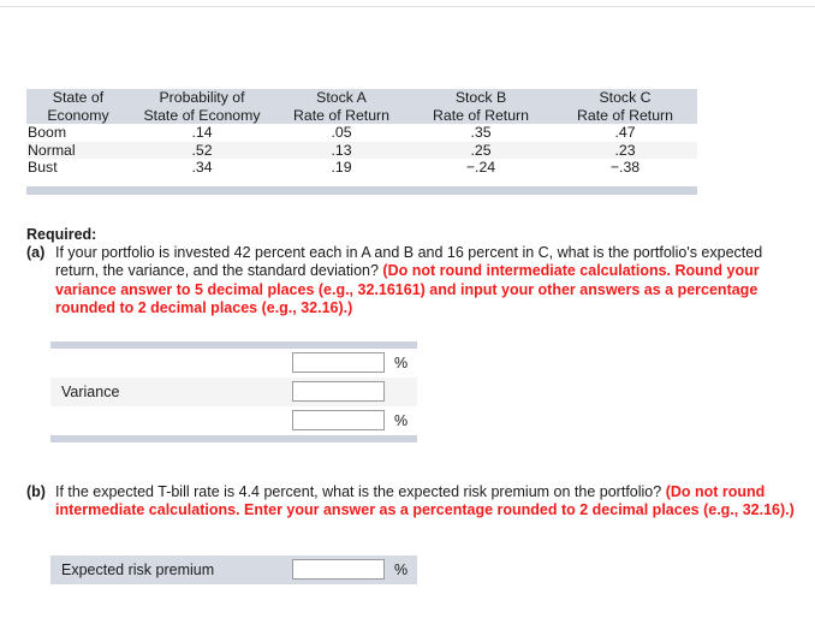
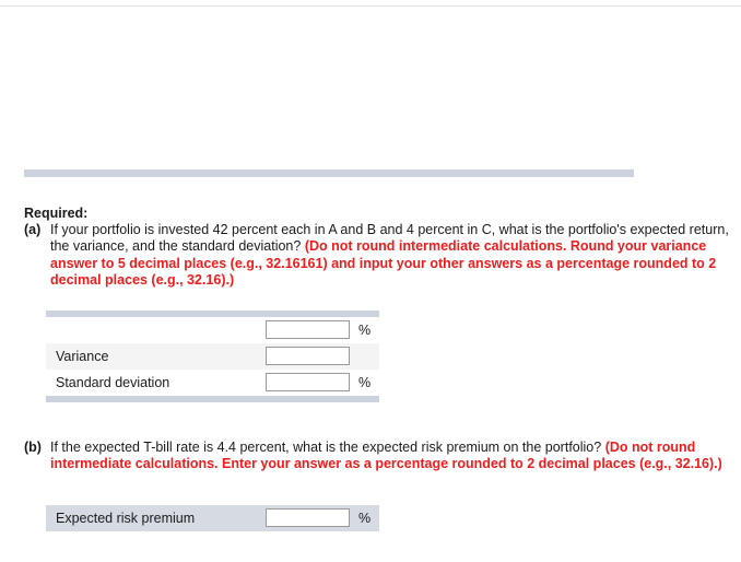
- State of Economy	Probability of State of Economy	Stock A Rate of Return	Stock B Rate of Return	Stock C Rate of Return
- Boom	.14	.05	.35	.47
- Normal	.52	.13	.25	.23
- Bust	.34	.19	−.24	−.38
  Required:
  (a)
- If your portfolio is invested 42 percent each in A and B and 16 percent in C, what is the portfolio's expected return, the variance, and the standard deviation? (Do not round intermediate calculations. Round your variance answer to 5 decimal places (e.g., 32.16161) and input your other answers as a percentage rounded to 2 decimal places (e.g., 32.16).)
+ If your portfolio is invested 42 percent each in A and B and 4 percent in C, what is the portfolio's expected return, the variance, and the standard deviation? (Do not round intermediate calculations. Round your variance answer to 5 decimal places (e.g., 32.16161) and input your other answers as a percentage rounded to 2 decimal places (e.g., 32.16).)
  %
  Variance
+ Standard deviation
  %
  (b)
  If the expected T-bill rate is 4.4 percent, what is the expected risk premium on the portfolio? (Do not round intermediate calculations. Enter your answer as a percentage rounded to 2 decimal places (e.g., 32.16).)
  Expected risk premium
  %
